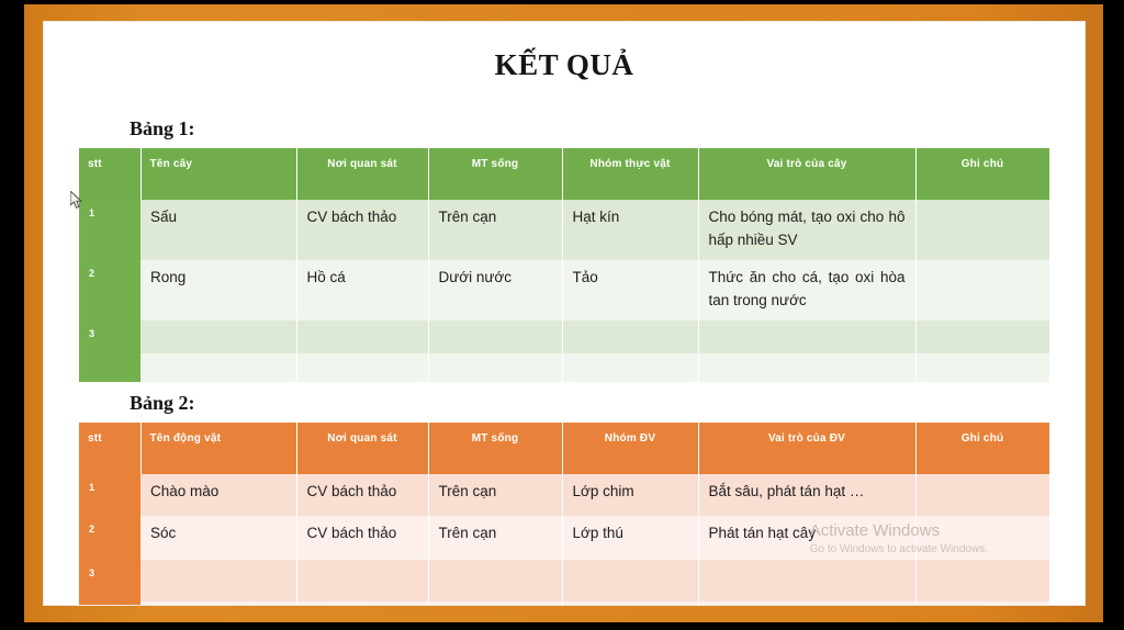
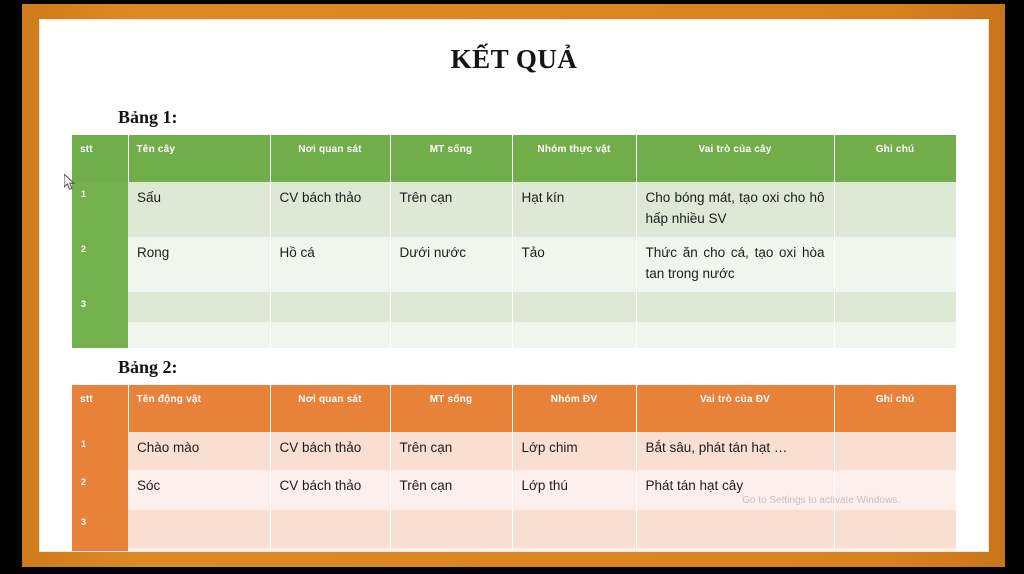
  KẾT QUẢ
  Bảng 1:
  stt	Tên cây	Nơi quan sát	MT sống	Nhóm thực vật	Vai trò của cây	Ghi chú
  1	Sấu	CV bách thảo	Trên cạn	Hạt kín	Cho bóng mát, tạo oxi cho hô hấp nhiều SV
  2	Rong	Hồ cá	Dưới nước	Tảo	Thức ăn cho cá, tạo oxi hòa tan trong nước
  3
  Bảng 2:
  stt	Tên động vật	Nơi quan sát	MT sống	Nhóm ĐV	Vai trò của ĐV	Ghi chú
  1	Chào mào	CV bách thảo	Trên cạn	Lớp chim	Bắt sâu, phát tán hạt …
  2	Sóc	CV bách thảo	Trên cạn	Lớp thú	Phát tán hạt cây
  3
- Activate Windows
- Go to Windows to activate Windows.
+ Go to Settings to activate Windows.
